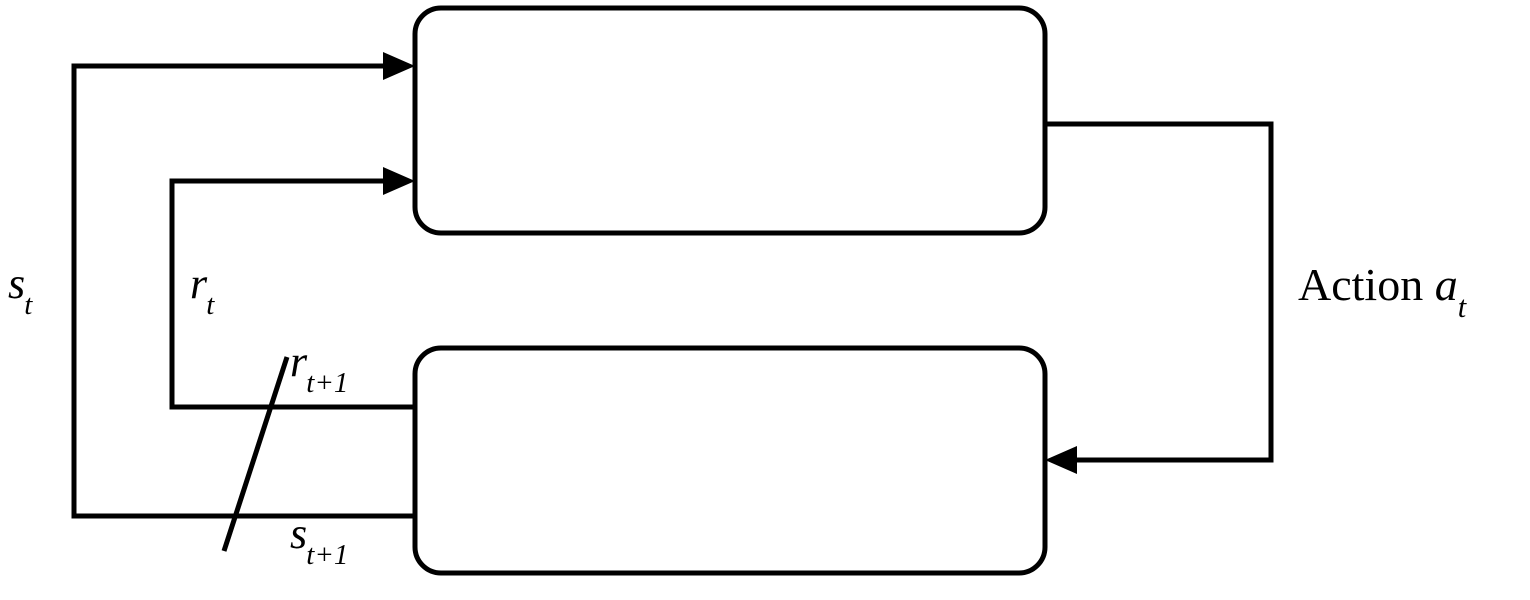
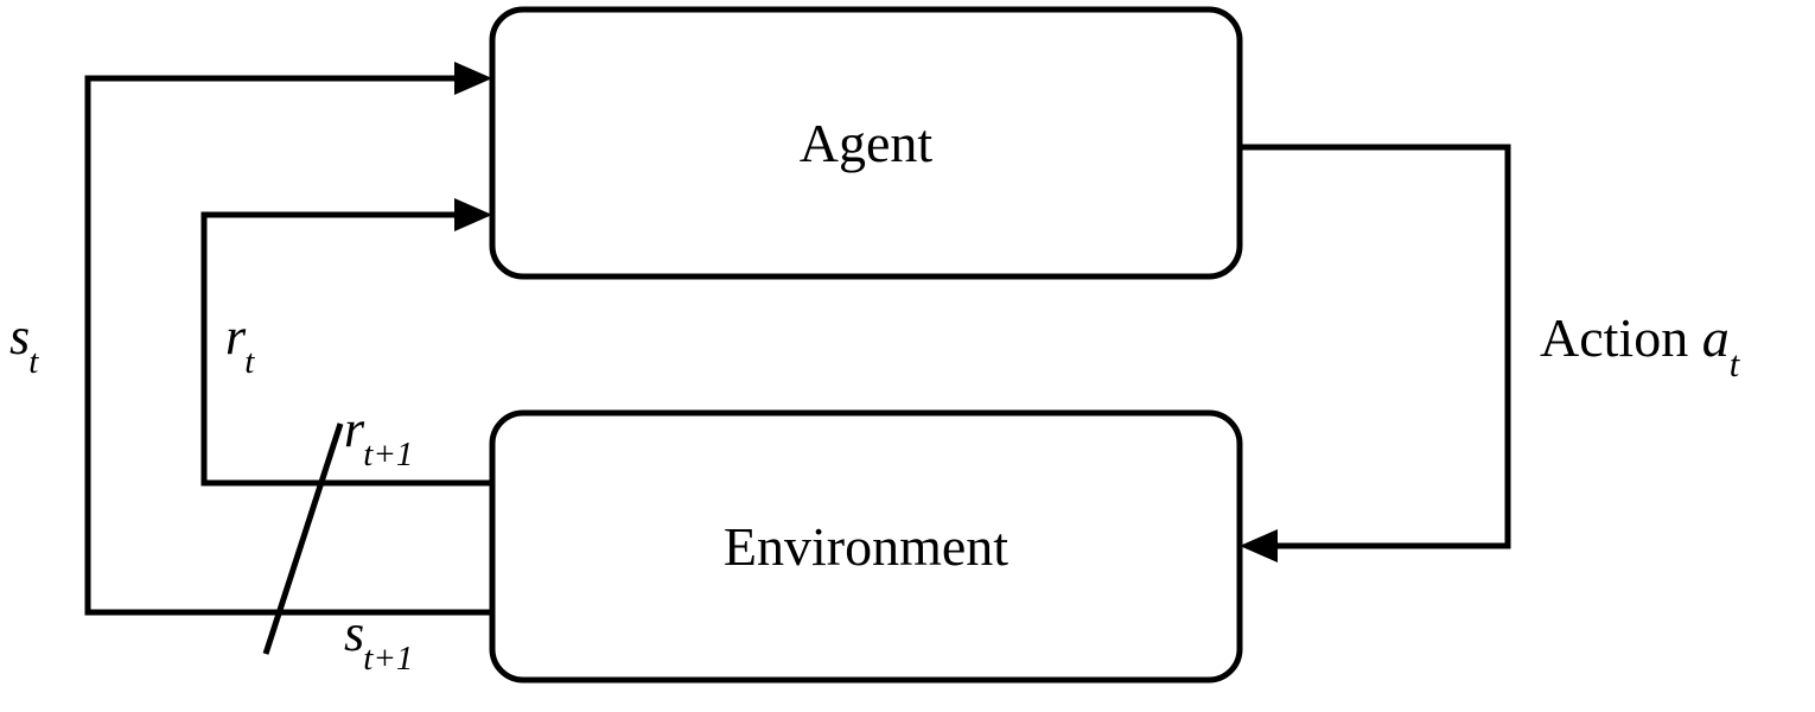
+ Agent
+ Environment
  st
  rt
  rt+1
  st+1
  Action at
